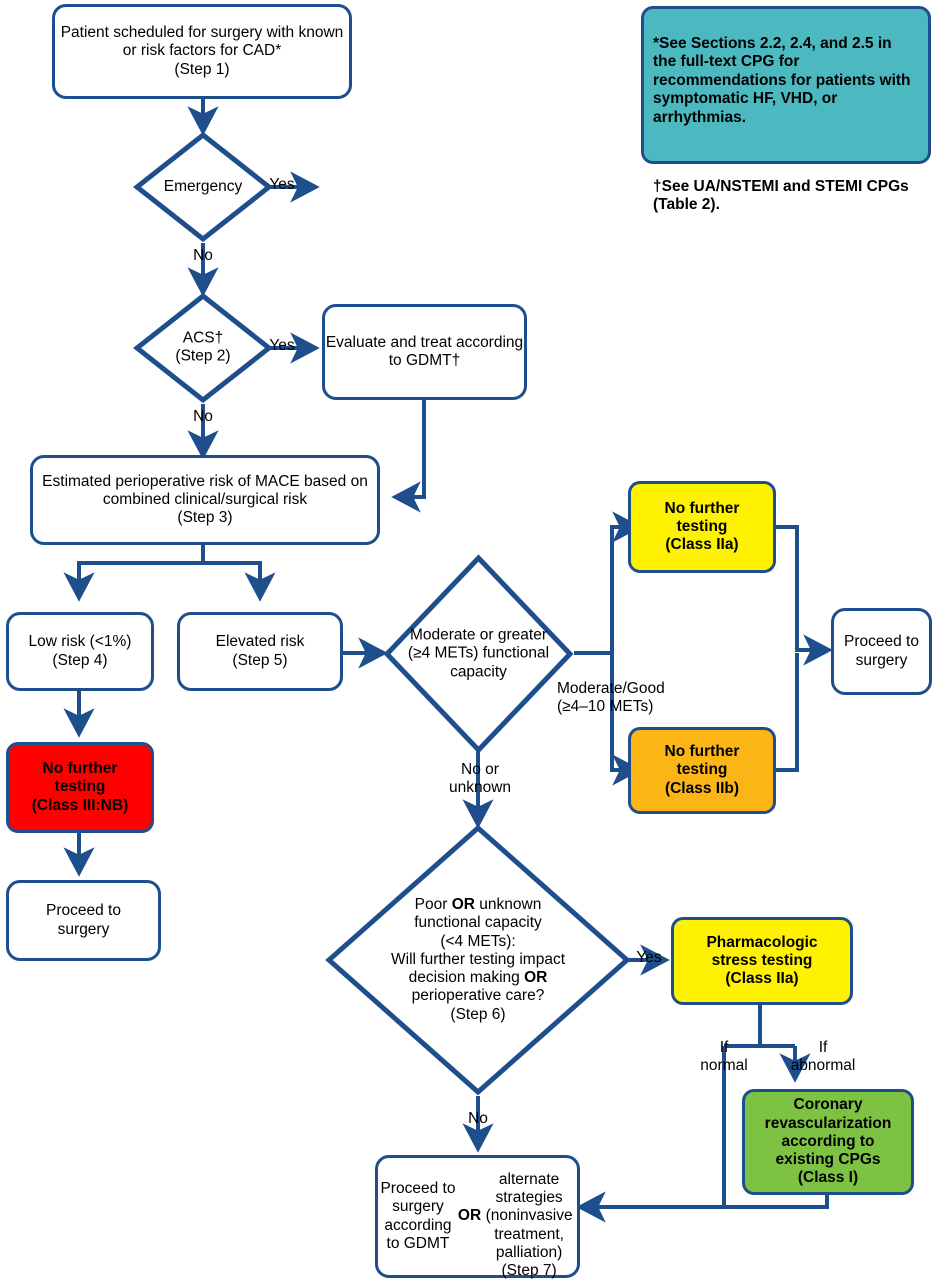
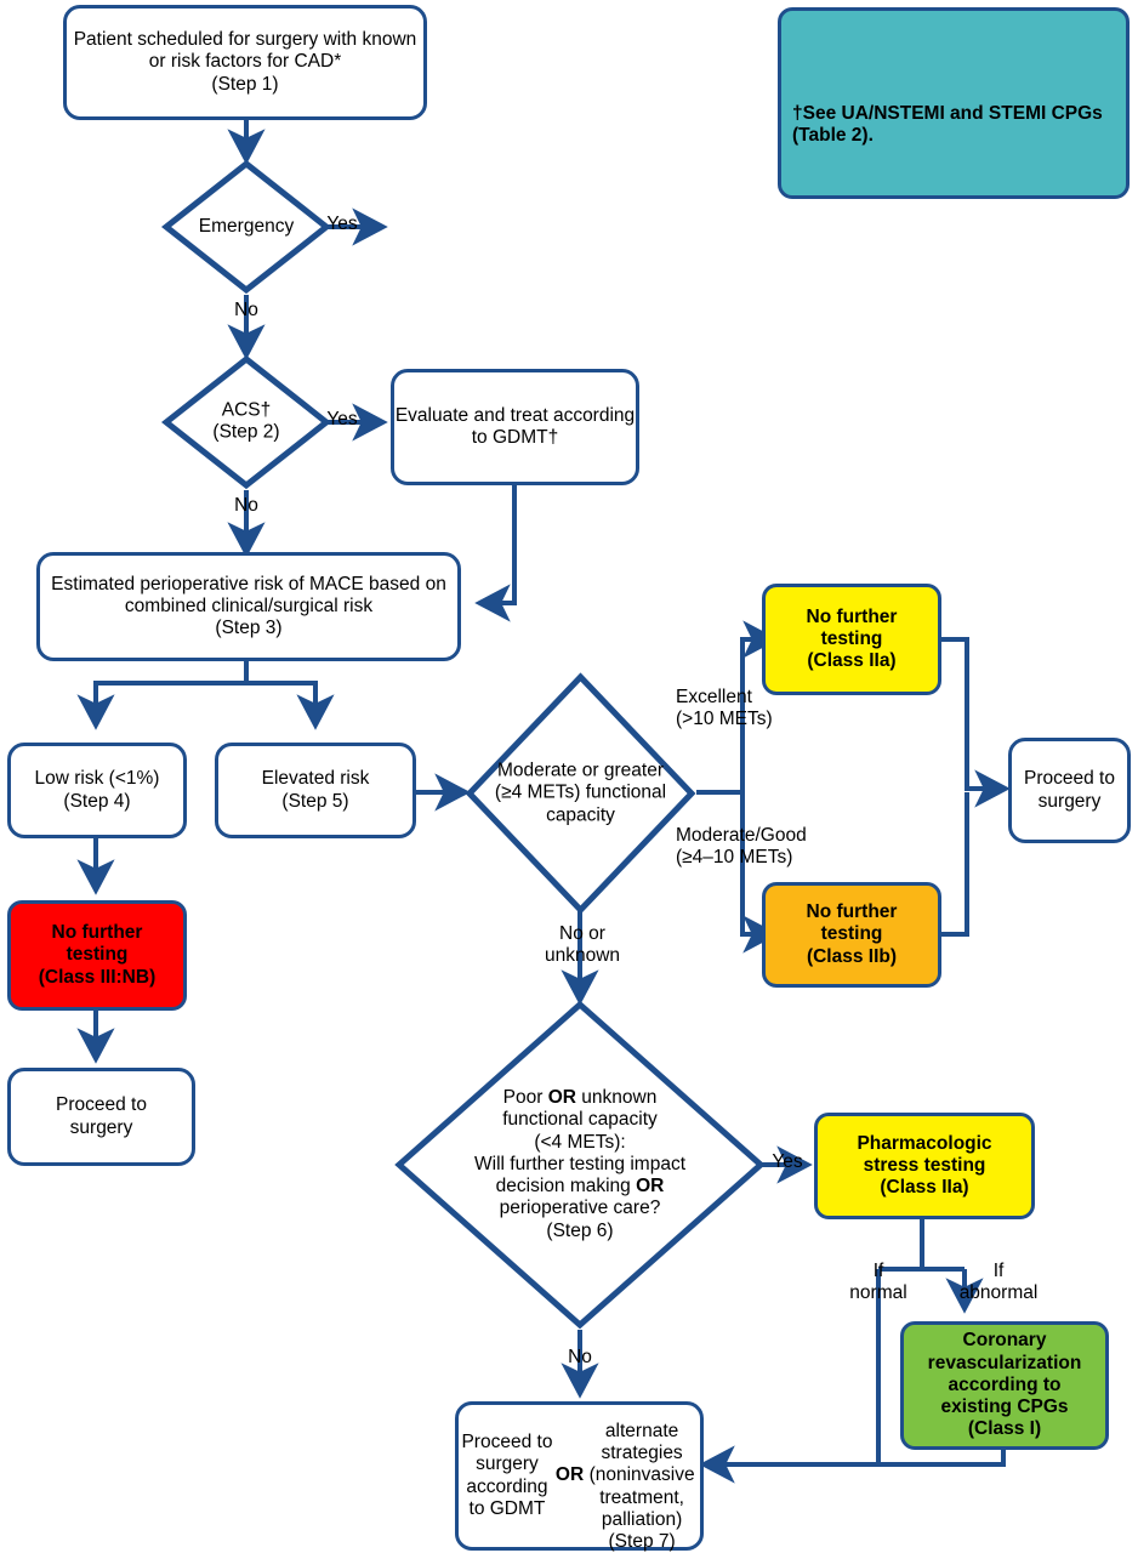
- *See Sections 2.2, 2.4, and 2.5 in the full-text CPG for recommendations for patients with symptomatic HF, VHD, or arrhythmias.
  †See UA/NSTEMI and STEMI CPGs (Table 2).
  Patient scheduled for surgery with known or risk factors for CAD*
  (Step 1)
  Emergency
  Yes
  No
  ACS†
  (Step 2)
  Yes
  No
  Evaluate and treat according to GDMT†
  Estimated perioperative risk of MACE based on combined clinical/surgical risk
  (Step 3)
  Low risk (<1%)
  (Step 4)
  Elevated risk
  (Step 5)
  No further
  testing
  (Class III:NB)
  Proceed to
  surgery
  Moderate or greater
  (≥4 METs) functional
  capacity
+ Excellent
+ (>10 METs)
  Moderate/Good
  (≥4–10 METs)
  No or
  unknown
  No further
  testing
  (Class IIa)
  No further
  testing
  (Class IIb)
  Proceed to
  surgery
  Poor OR unknown
  functional capacity
  (<4 METs):
  Will further testing impact
  decision making OR
  perioperative care?
  (Step 6)
  Yes
  No
  Pharmacologic
  stress testing
  (Class IIa)
  If
  normal
  If
  abnormal
  Coronary
  revascularization
  according to
  existing CPGs
  (Class I)
  Proceed to surgery
  according to GDMT
  OR
  alternate strategies
  (noninvasive treatment,
  palliation)
  (Step 7)
